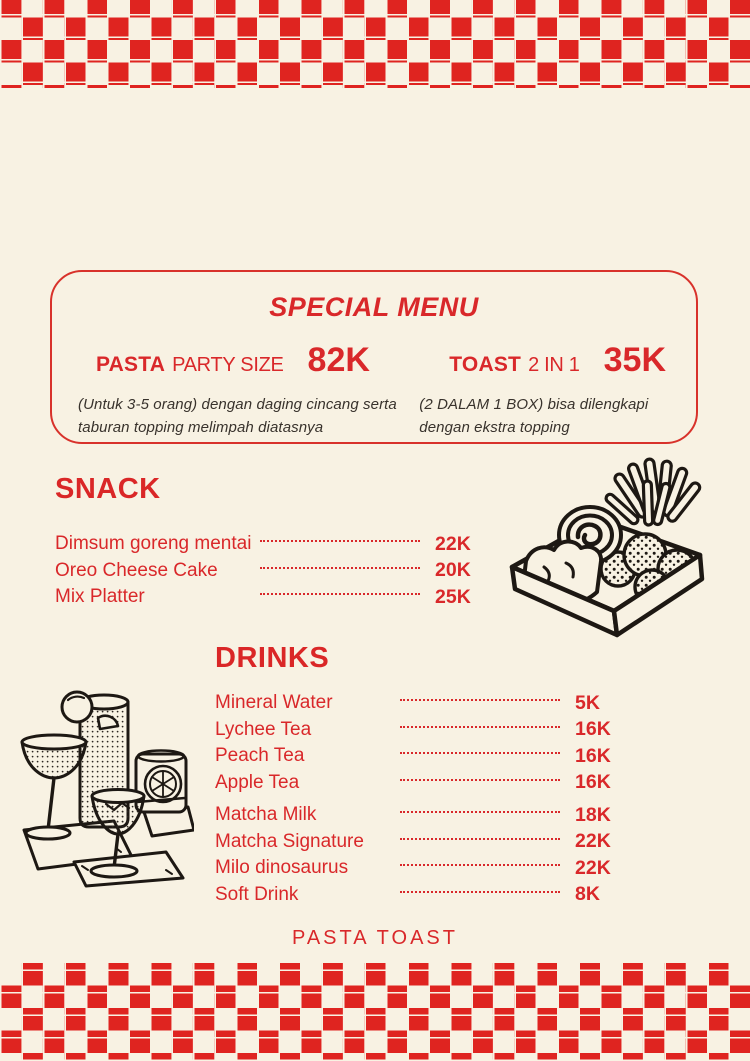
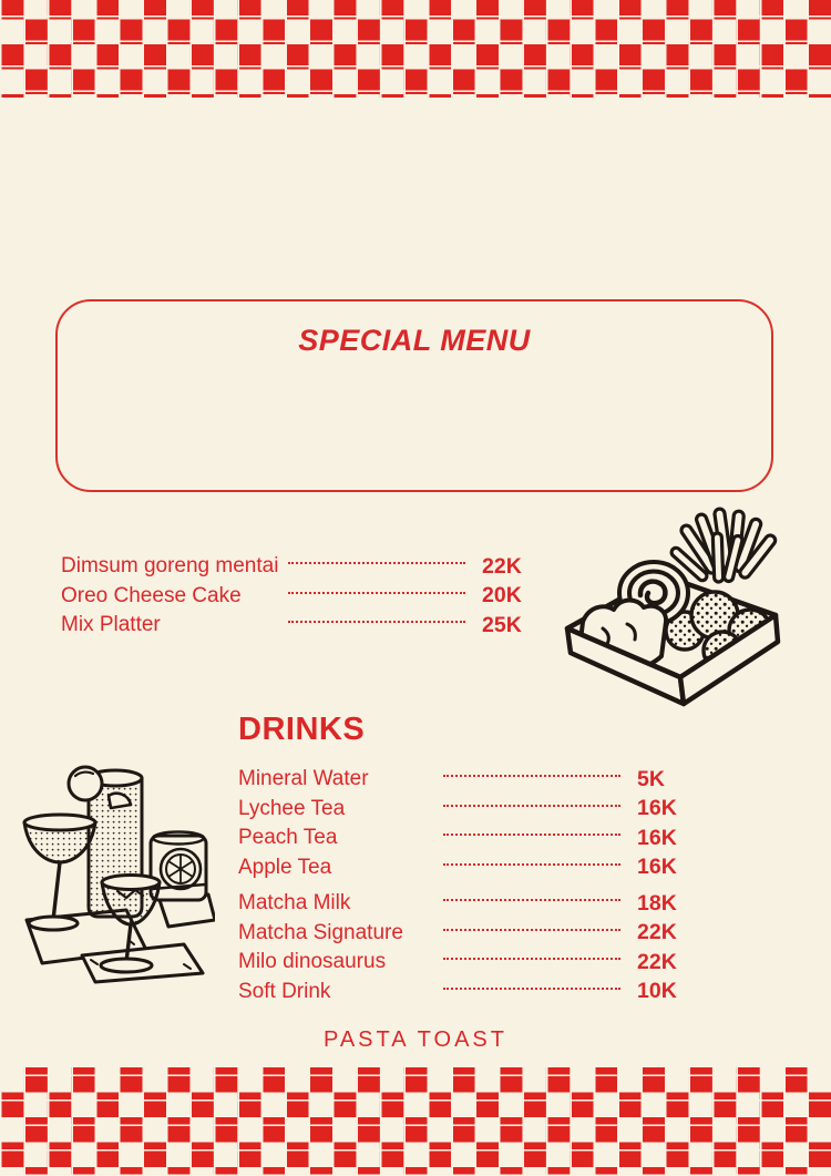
  SPECIAL MENU
- PASTA
- PARTY SIZE
- 82K
- (Untuk 3-5 orang) dengan daging cincang serta taburan topping melimpah diatasnya
- TOAST
- 2 IN 1
- 35K
- (2 DALAM 1 BOX) bisa dilengkapi dengan ekstra topping
- SNACK
  Dimsum goreng mentai
  22K
  Oreo Cheese Cake
  20K
  Mix Platter
  25K
  DRINKS
  Mineral Water
  5K
  Lychee Tea
  16K
  Peach Tea
  16K
  Apple Tea
  16K
  Matcha Milk
  18K
  Matcha Signature
  22K
  Milo dinosaurus
  22K
  Soft Drink
- 8K
+ 10K
  PASTA TOAST
